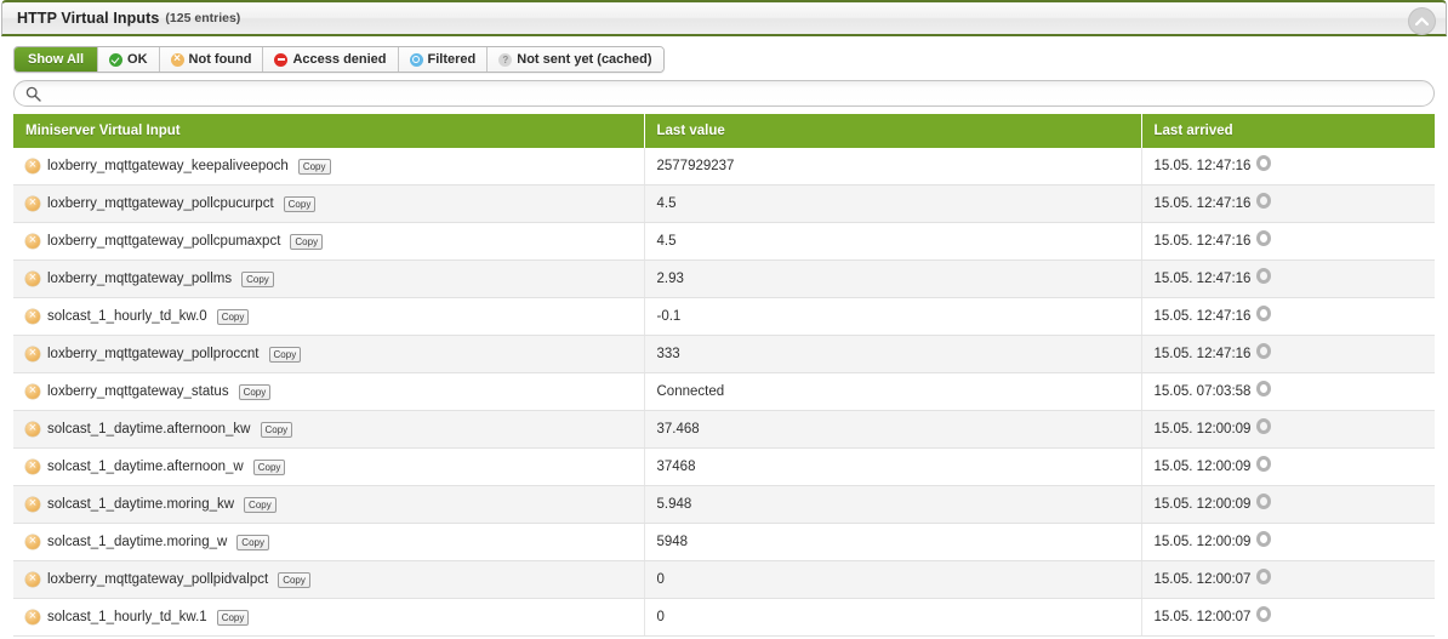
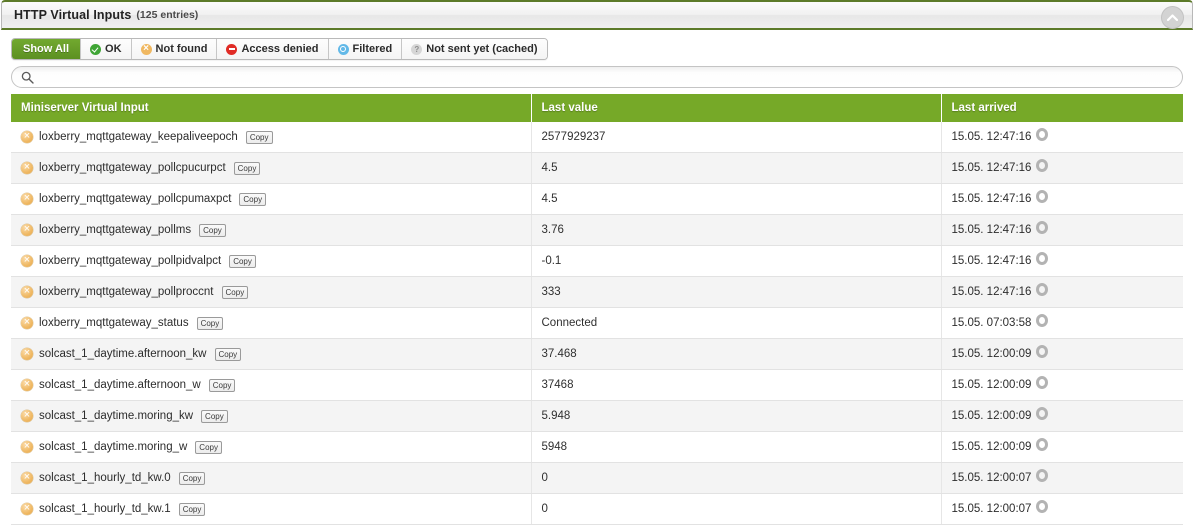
  HTTP Virtual Inputs
  (125 entries)
  Show All
  OK
  Not found
  Access denied
  Filtered
  Not sent yet (cached)
  Miniserver Virtual Input	Last value	Last arrived
  loxberry_mqttgateway_keepaliveepoch Copy	2577929237	15.05. 12:47:16
  loxberry_mqttgateway_pollcpucurpct Copy	4.5	15.05. 12:47:16
  loxberry_mqttgateway_pollcpumaxpct Copy	4.5	15.05. 12:47:16
- loxberry_mqttgateway_pollms Copy	2.93	15.05. 12:47:16
+ loxberry_mqttgateway_pollms Copy	3.76	15.05. 12:47:16
- solcast_1_hourly_td_kw.0 Copy	-0.1	15.05. 12:47:16
+ loxberry_mqttgateway_pollpidvalpct Copy	-0.1	15.05. 12:47:16
  loxberry_mqttgateway_pollproccnt Copy	333	15.05. 12:47:16
  loxberry_mqttgateway_status Copy	Connected	15.05. 07:03:58
  solcast_1_daytime.afternoon_kw Copy	37.468	15.05. 12:00:09
  solcast_1_daytime.afternoon_w Copy	37468	15.05. 12:00:09
  solcast_1_daytime.moring_kw Copy	5.948	15.05. 12:00:09
  solcast_1_daytime.moring_w Copy	5948	15.05. 12:00:09
- loxberry_mqttgateway_pollpidvalpct Copy	0	15.05. 12:00:07
+ solcast_1_hourly_td_kw.0 Copy	0	15.05. 12:00:07
  solcast_1_hourly_td_kw.1 Copy	0	15.05. 12:00:07
